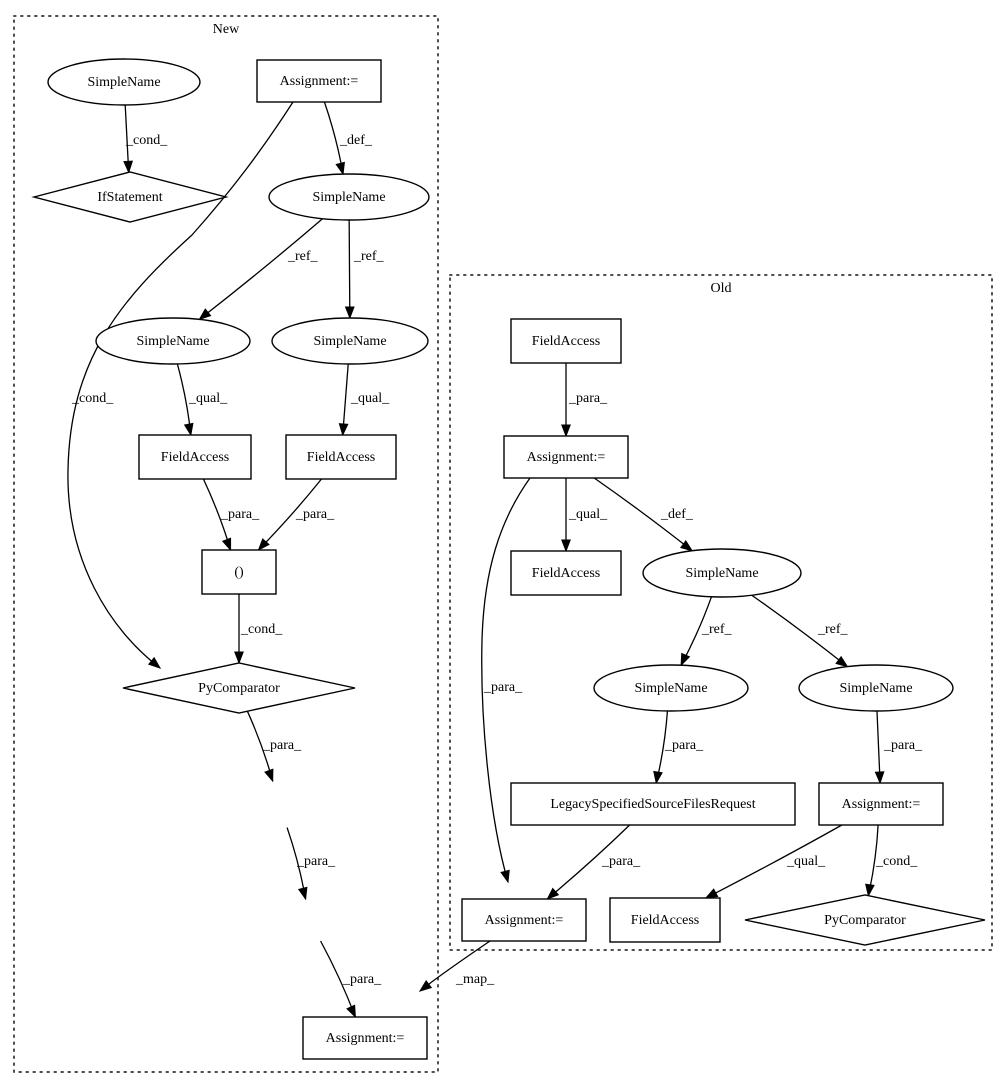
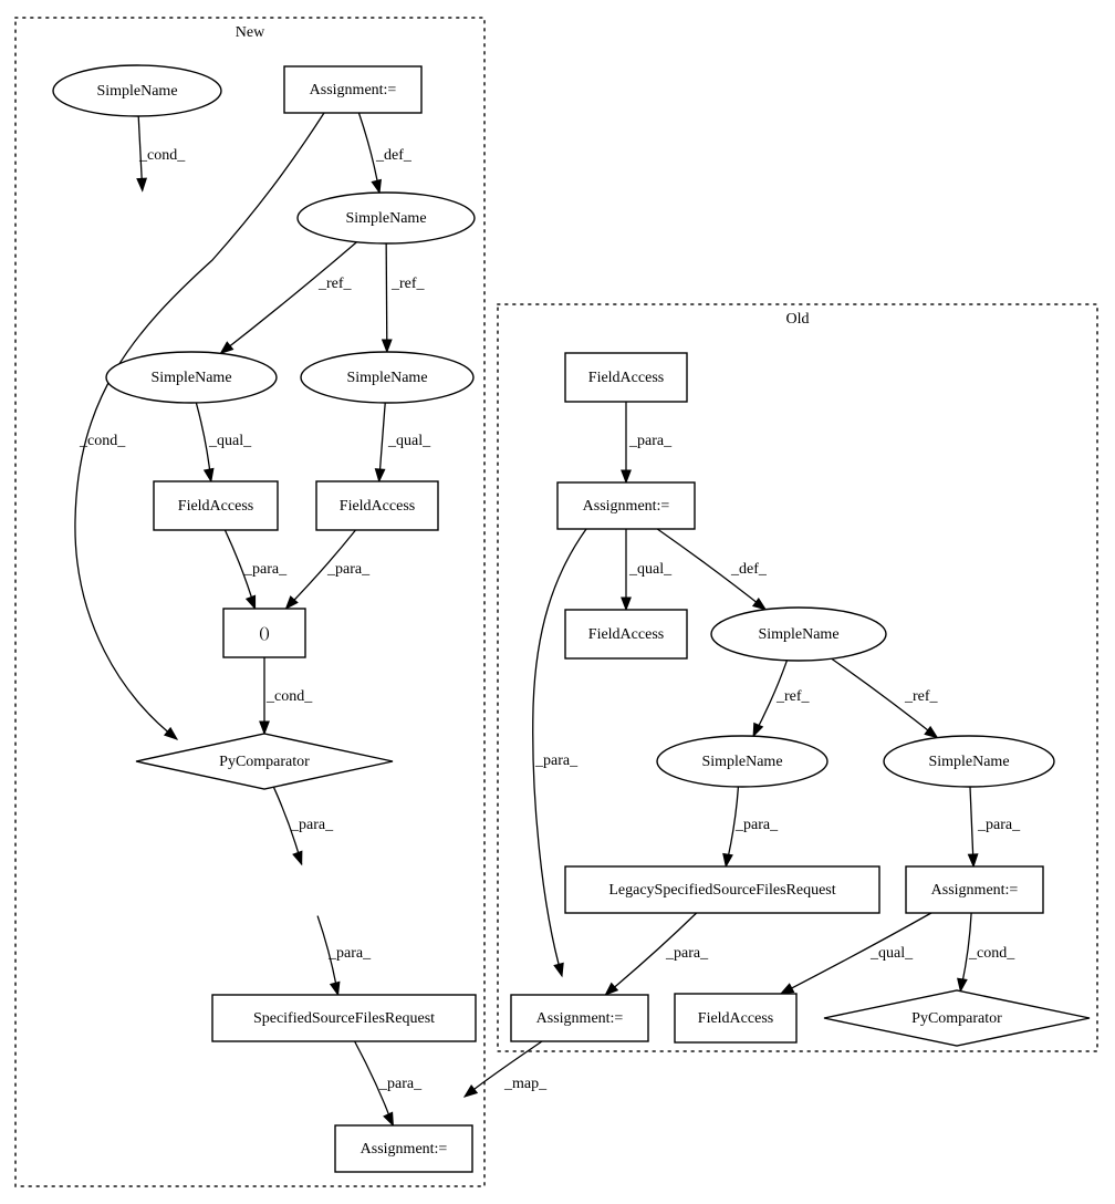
  New
  Old
  SimpleName
  Assignment:=
- IfStatement
  SimpleName
  SimpleName
  SimpleName
  FieldAccess
  FieldAccess
  ()
  PyComparator
+ SpecifiedSourceFilesRequest
  Assignment:=
  FieldAccess
  Assignment:=
  FieldAccess
  SimpleName
  SimpleName
  SimpleName
  LegacySpecifiedSourceFilesRequest
  Assignment:=
  Assignment:=
  FieldAccess
  PyComparator
  _cond_
  _def_
  _cond_
  _ref_
  _ref_
  _qual_
  _qual_
  _para_
  _para_
  _cond_
  _para_
  _para_
  _para_
  _para_
  _qual_
  _def_
  _para_
  _ref_
  _ref_
  _para_
  _para_
  _para_
  _qual_
  _cond_
  _map_
